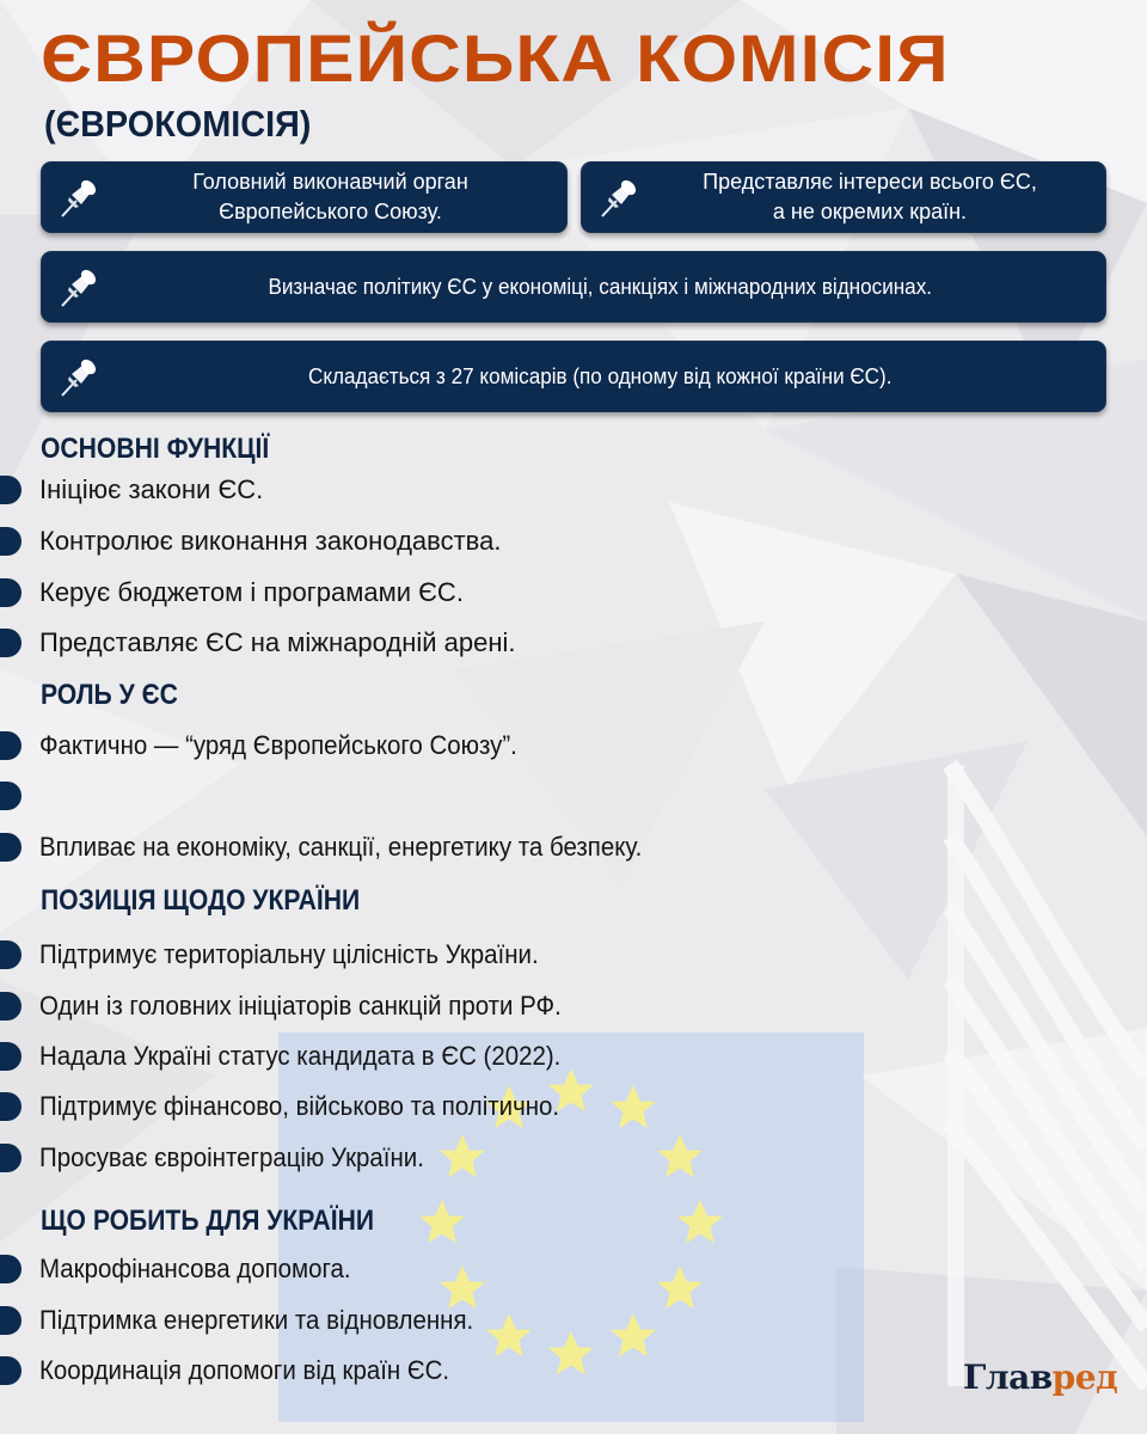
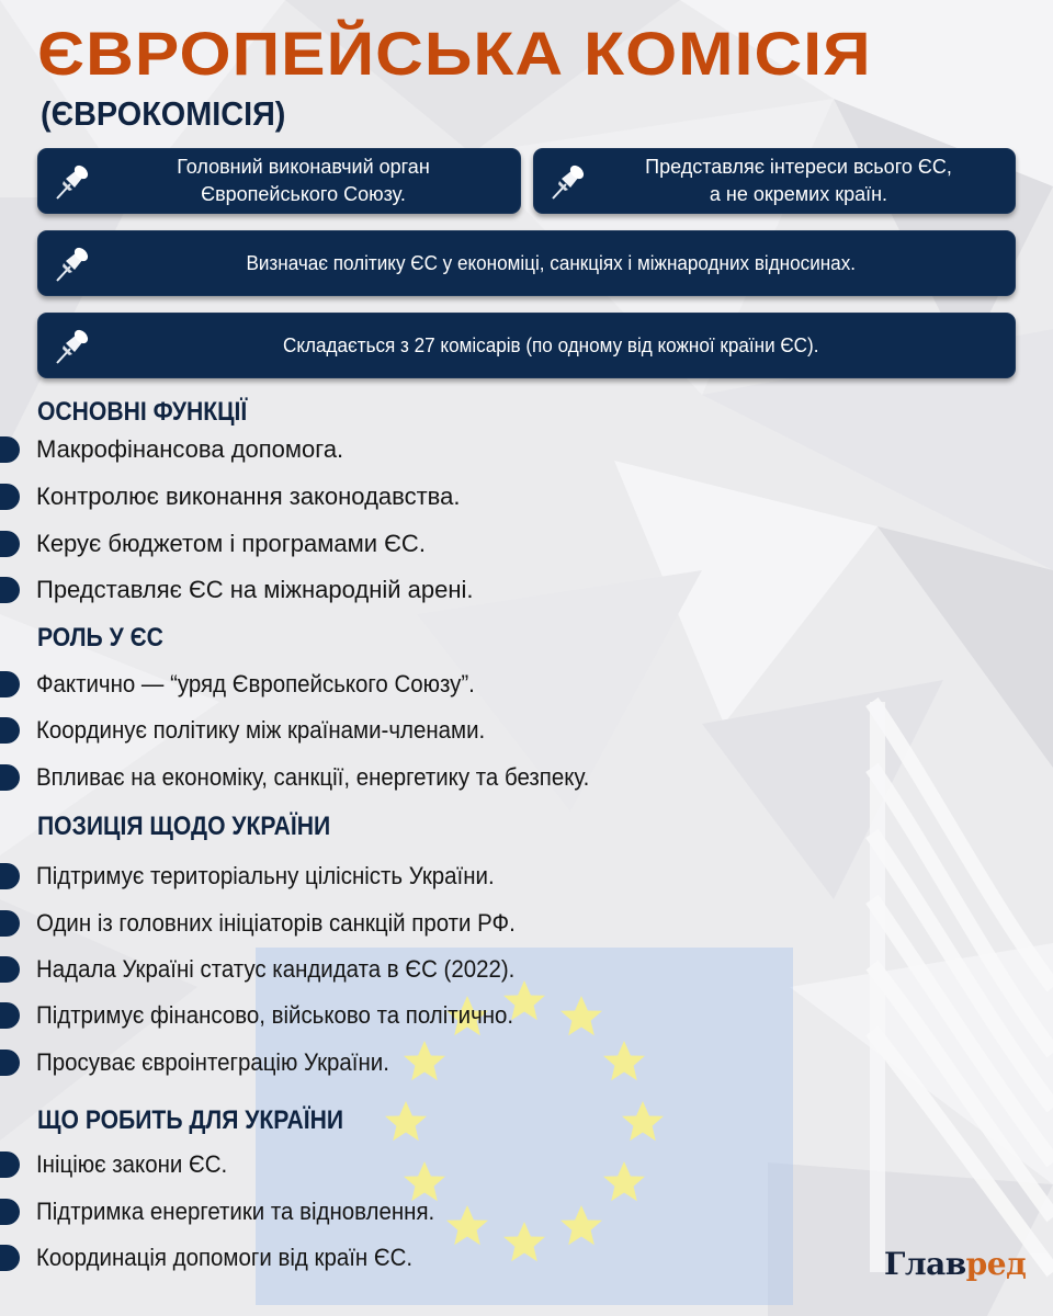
  ЄВРОПЕЙСЬКА КОМІСІЯ
  (ЄВРОКОМІСІЯ)
  Головний виконавчий орган
  Європейського Союзу.
  Представляє інтереси всього ЄС,
  а не окремих країн.
  Визначає політику ЄС у економіці, санкціях і міжнародних відносинах.
  Складається з 27 комісарів (по одному від кожної країни ЄС).
  ОСНОВНІ ФУНКЦІЇ
- Ініціює закони ЄС.
+ Макрофінансова допомога.
  Контролює виконання законодавства.
  Керує бюджетом і програмами ЄС.
  Представляє ЄС на міжнародній арені.
  РОЛЬ У ЄС
  Фактично — “уряд Європейського Союзу”.
+ Координує політику між країнами-членами.
  Впливає на економіку, санкції, енергетику та безпеку.
  ПОЗИЦІЯ ЩОДО УКРАЇНИ
  Підтримує територіальну цілісність України.
  Один із головних ініціаторів санкцій проти РФ.
  Надала Україні статус кандидата в ЄС (2022).
  Підтримує фінансово, військово та політично.
  Просуває євроінтеграцію України.
  ЩО РОБИТЬ ДЛЯ УКРАЇНИ
- Макрофінансова допомога.
+ Ініціює закони ЄС.
  Підтримка енергетики та відновлення.
  Координація допомоги від країн ЄС.
  Главред
